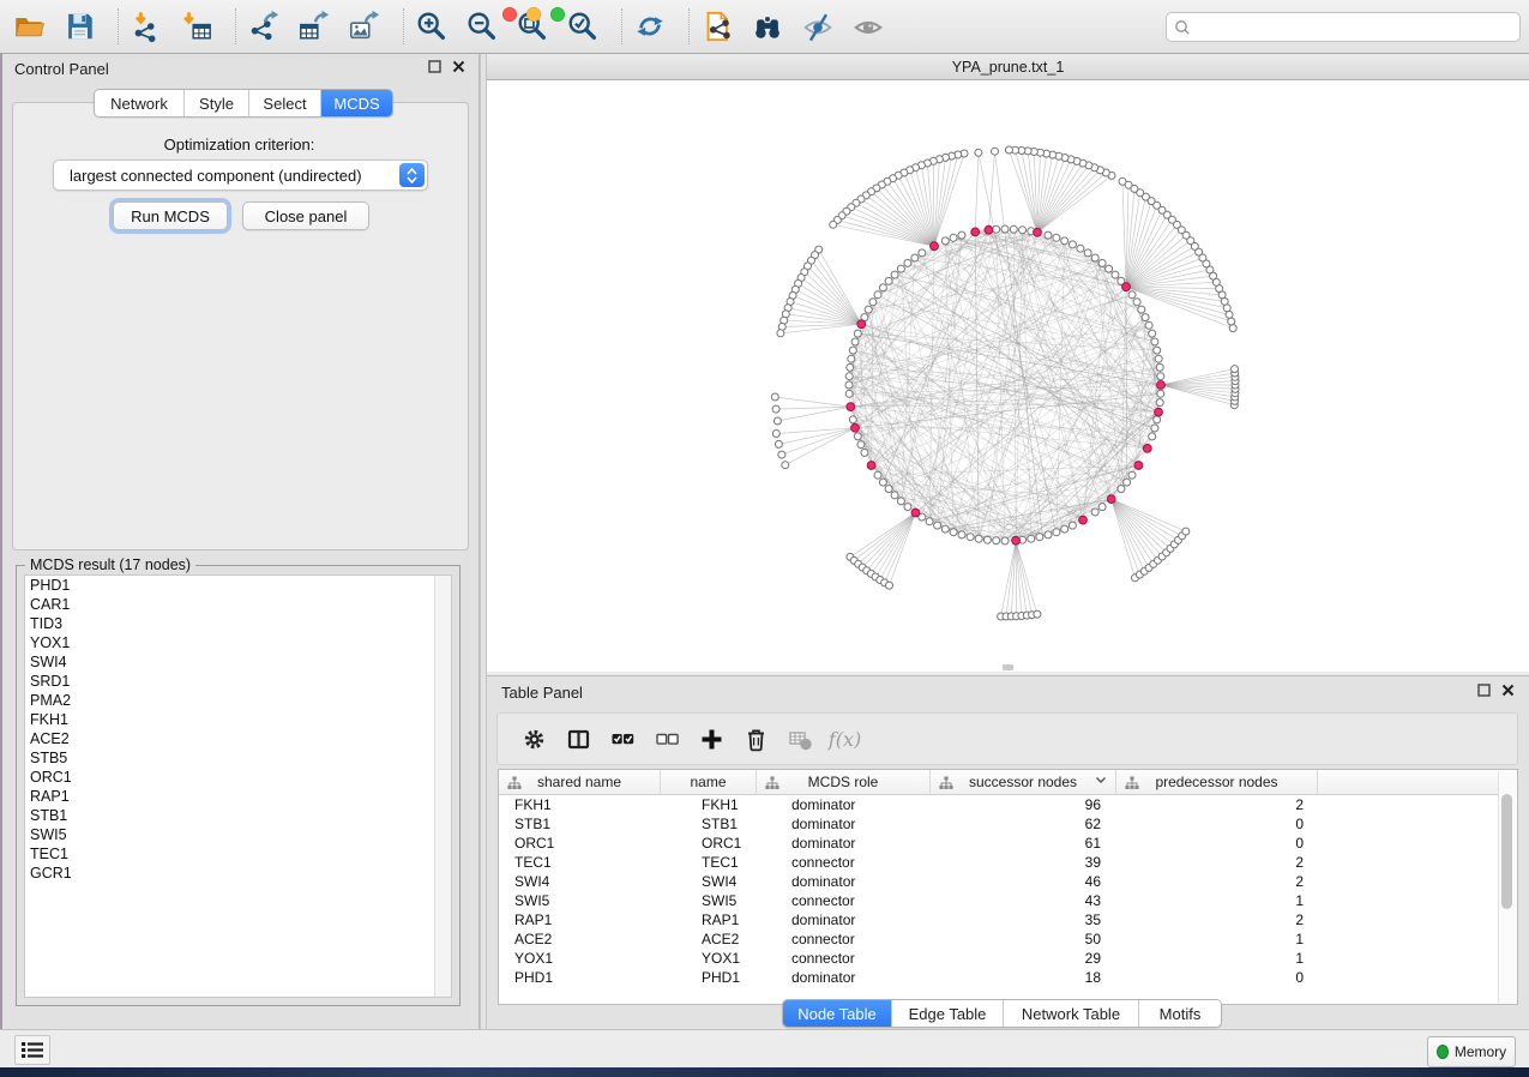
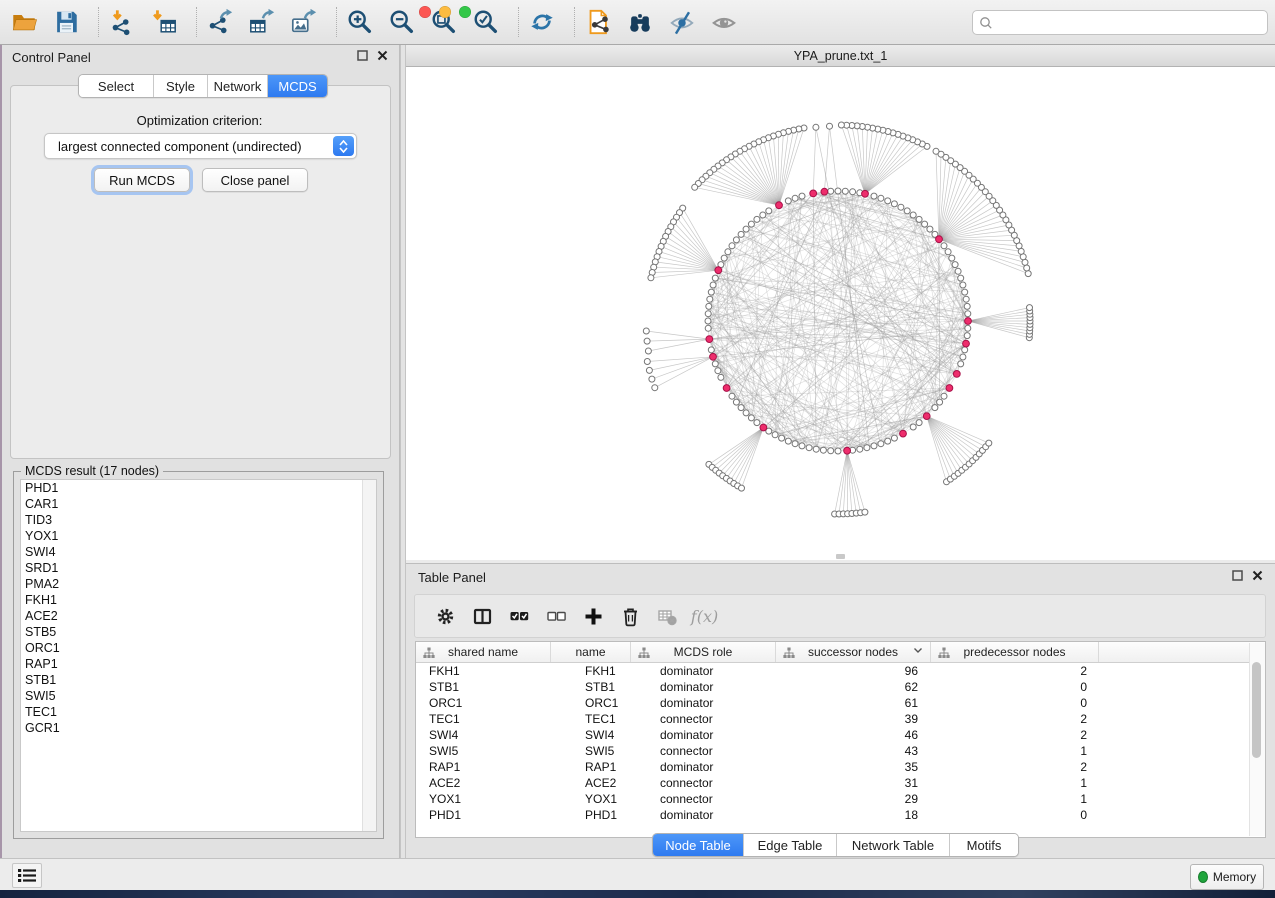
  Control Panel
- Network
+ Select
  Style
- Select
+ Network
  MCDS
  Optimization criterion:
  largest connected component (undirected)
  Run MCDS
  Close panel
  MCDS result (17 nodes)
  PHD1
  CAR1
  TID3
  YOX1
  SWI4
  SRD1
  PMA2
  FKH1
  ACE2
  STB5
  ORC1
  RAP1
  STB1
  SWI5
  TEC1
  GCR1
  YPA_prune.txt_1
  Table Panel
  f(x)
  shared name
  name
  MCDS role
  successor nodes
  predecessor nodes
  FKH1
  FKH1
  dominator
  96
  2
  STB1
  STB1
  dominator
  62
  0
  ORC1
  ORC1
  dominator
  61
  0
  TEC1
  TEC1
  connector
  39
  2
  SWI4
  SWI4
  dominator
  46
  2
  SWI5
  SWI5
  connector
  43
  1
  RAP1
  RAP1
  dominator
  35
  2
  ACE2
  ACE2
  connector
- 50
+ 31
  1
  YOX1
  YOX1
  connector
  29
  1
  PHD1
  PHD1
  dominator
  18
  0
  Node Table
  Edge Table
  Network Table
  Motifs
  Memory
